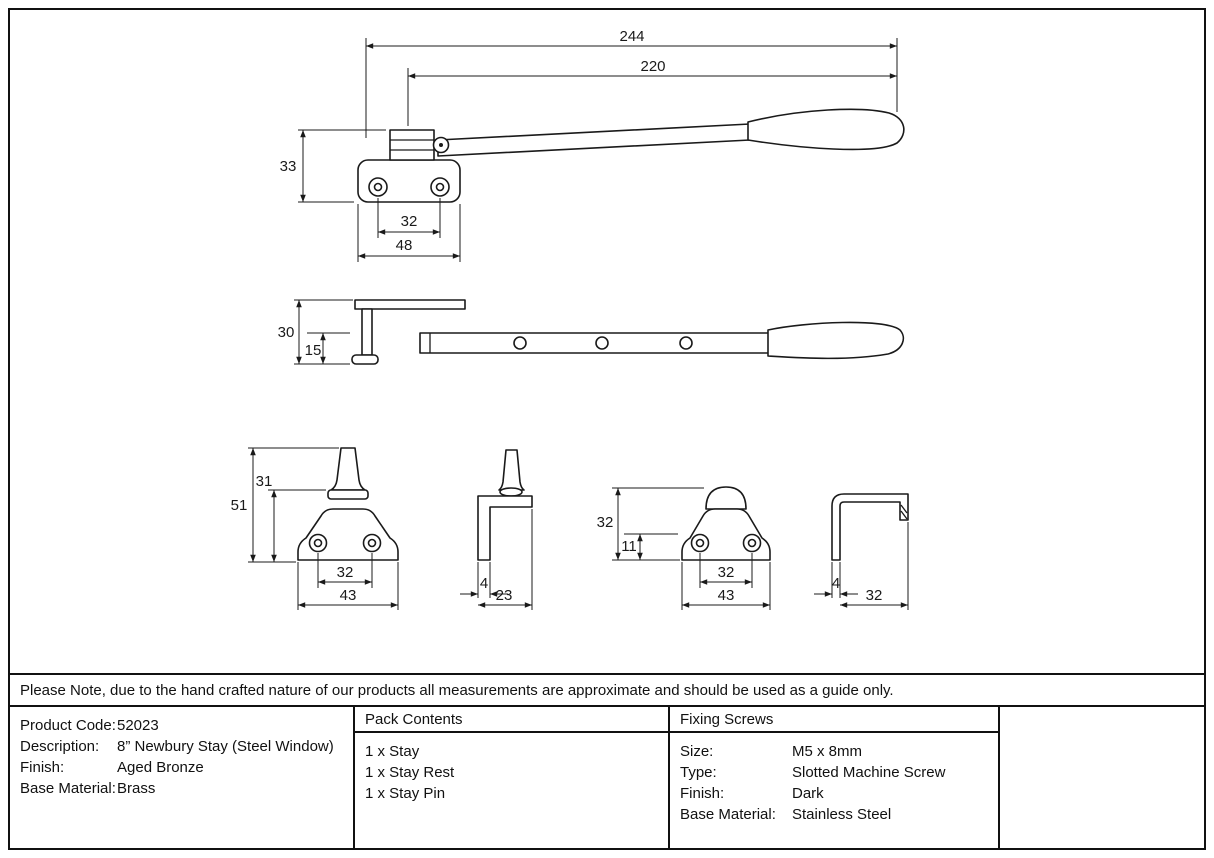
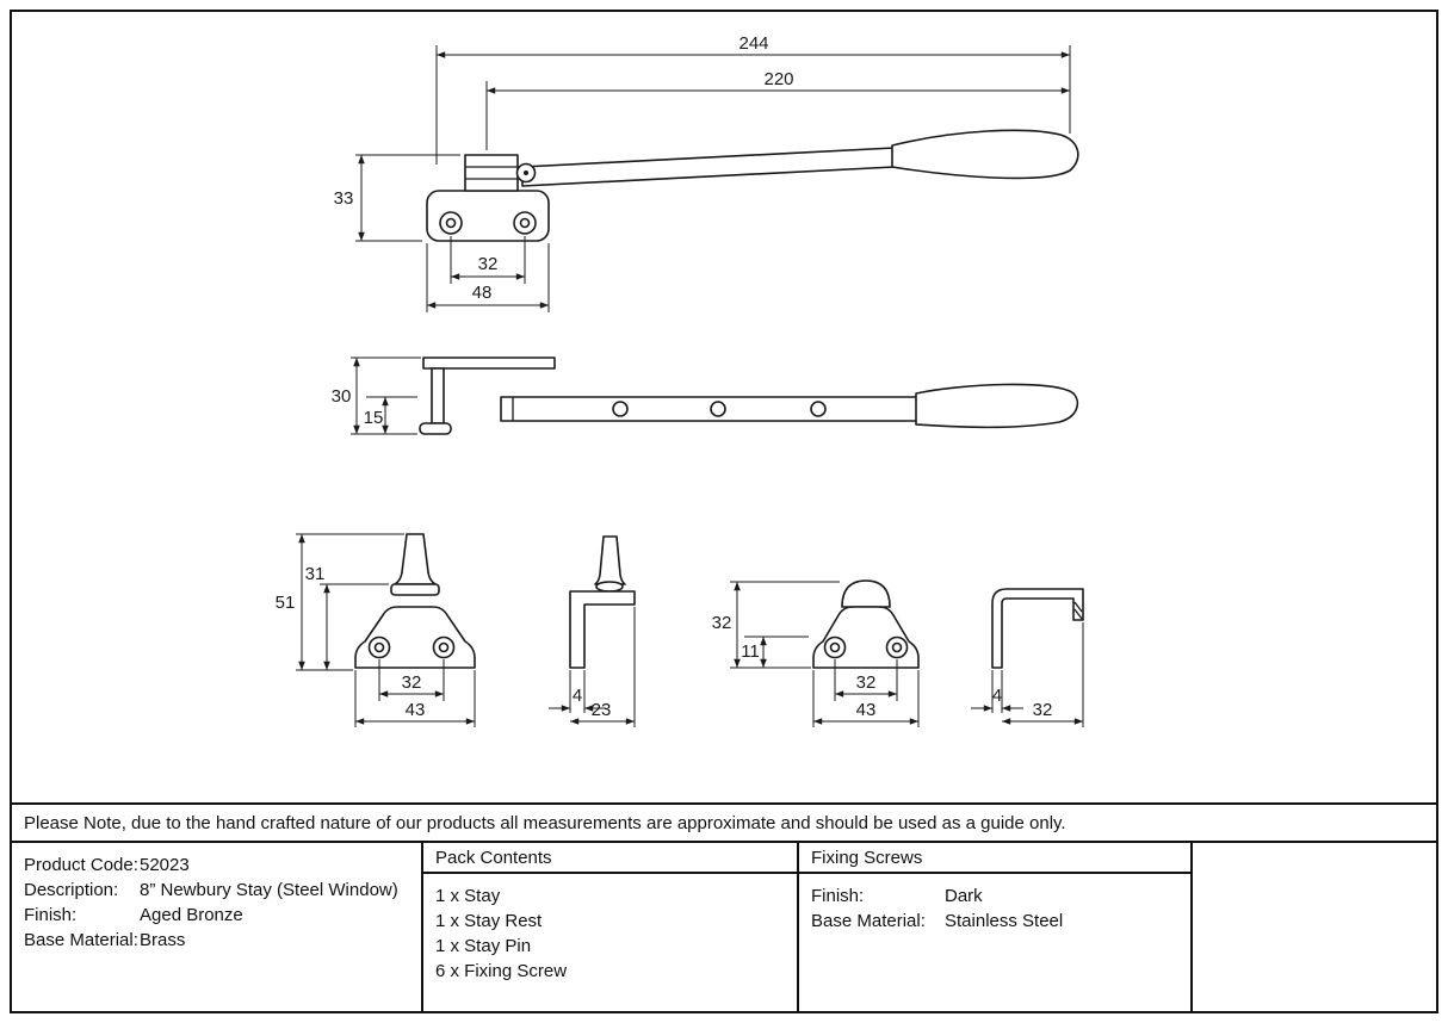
  244
  220
  33
  32
  48
  30
  15
  51
  31
  32
  43
  4
  23
  32
  11
  32
  43
  4
  32
  Please Note, due to the hand crafted nature of our products all measurements are approximate and should be used as a guide only.
  Product Code:
  52023
  Description:
  8” Newbury Stay (Steel Window)
  Finish:
  Aged Bronze
  Base Material:
  Brass
  Pack Contents
  1 x Stay
  1 x Stay Rest
  1 x Stay Pin
+ 6 x Fixing Screw
  Fixing Screws
- Size:
- M5 x 8mm
- Type:
- Slotted Machine Screw
  Finish:
  Dark
  Base Material:
  Stainless Steel
